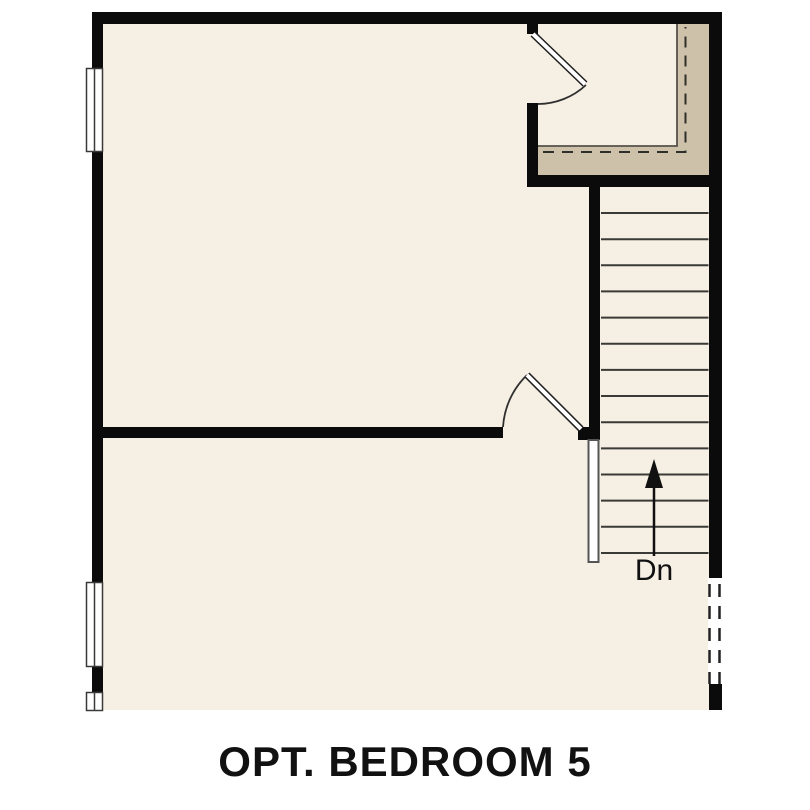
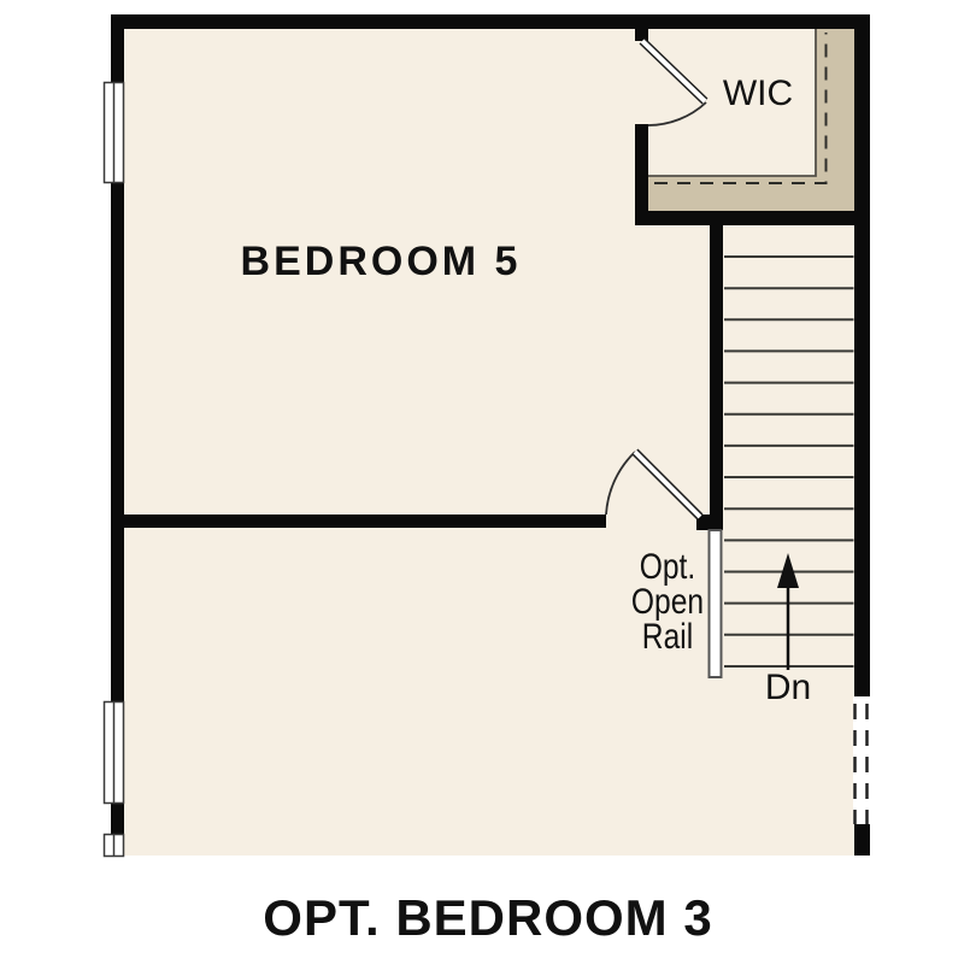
+ BEDROOM 5
+ WIC
+ Opt.
+ Open
+ Rail
  Dn
- OPT. BEDROOM 5
+ OPT. BEDROOM 3
